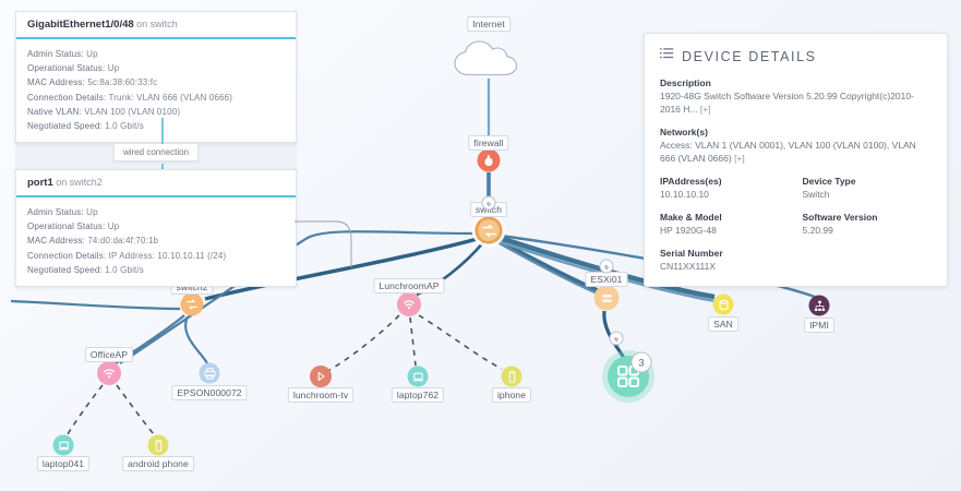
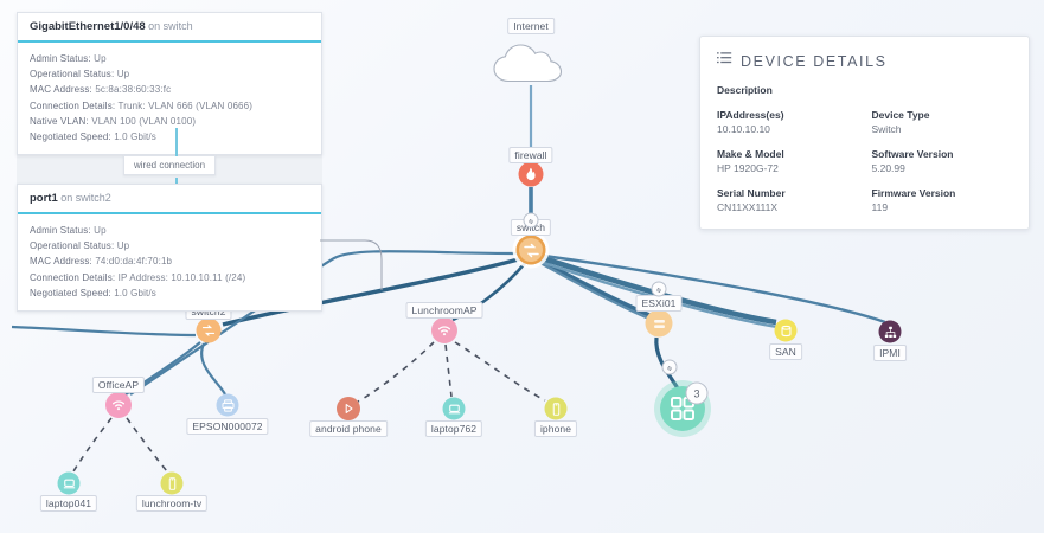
  Internet
  firewall
  LunchroomAP
  ESXi01
  SAN
  IPMI
  OfficeAP
  EPSON000072
- lunchroom-tv
+ android phone
  laptop762
  iphone
  laptop041
- android phone
+ lunchroom-tv
  3
  GigabitEthernet1/0/48 on switch
  Admin Status: Up
  Operational Status: Up
  MAC Address: 5c:8a:38:60:33:fc
  Connection Details: Trunk: VLAN 666 (VLAN 0666)
  Native VLAN: VLAN 100 (VLAN 0100)
  Negotiated Speed: 1.0 Gbit/s
  wired connection
  port1 on switch2
  Admin Status: Up
  Operational Status: Up
  MAC Address: 74:d0:da:4f:70:1b
  Connection Details: IP Address: 10.10.10.11 (/24)
  Negotiated Speed: 1.0 Gbit/s
  DEVICE DETAILS
  Description
- 1920-48G Switch Software Version 5.20.99 Copyright(c)2010-2016 H... [+]
- Network(s)
- Access: VLAN 1 (VLAN 0001), VLAN 100 (VLAN 0100), VLAN 666 (VLAN 0666) [+]
  IPAddress(es)
  10.10.10.10
  Device Type
  Switch
  Make & Model
- HP 1920G-48
+ HP 1920G-72
  Software Version
  5.20.99
  Serial Number
  CN11XX111X
+ Firmware Version
+ 119
